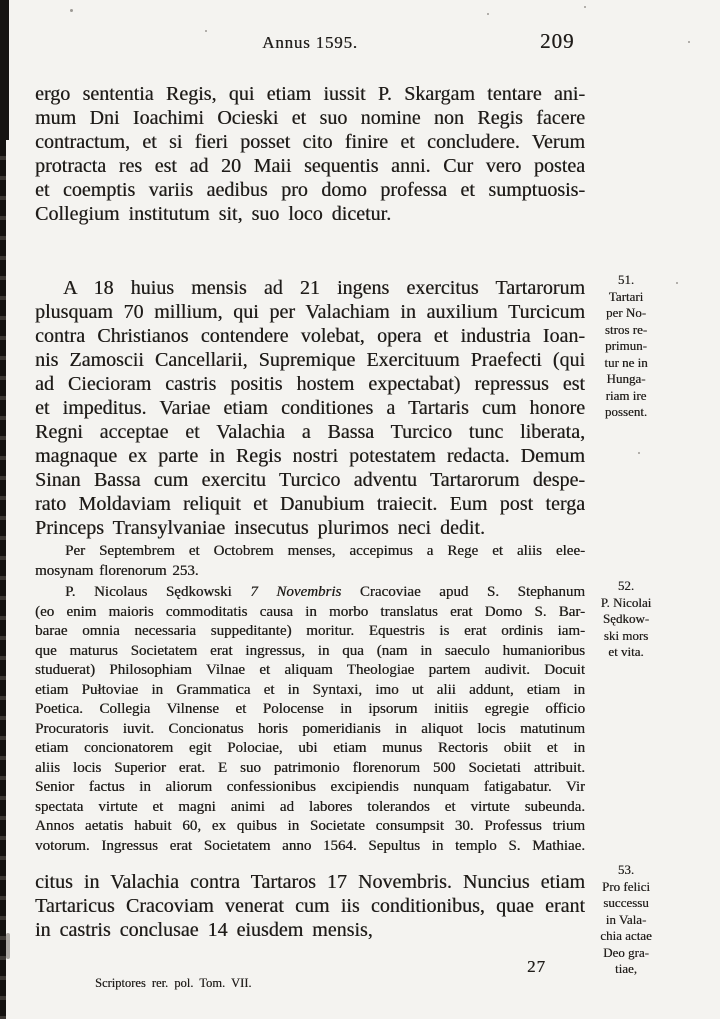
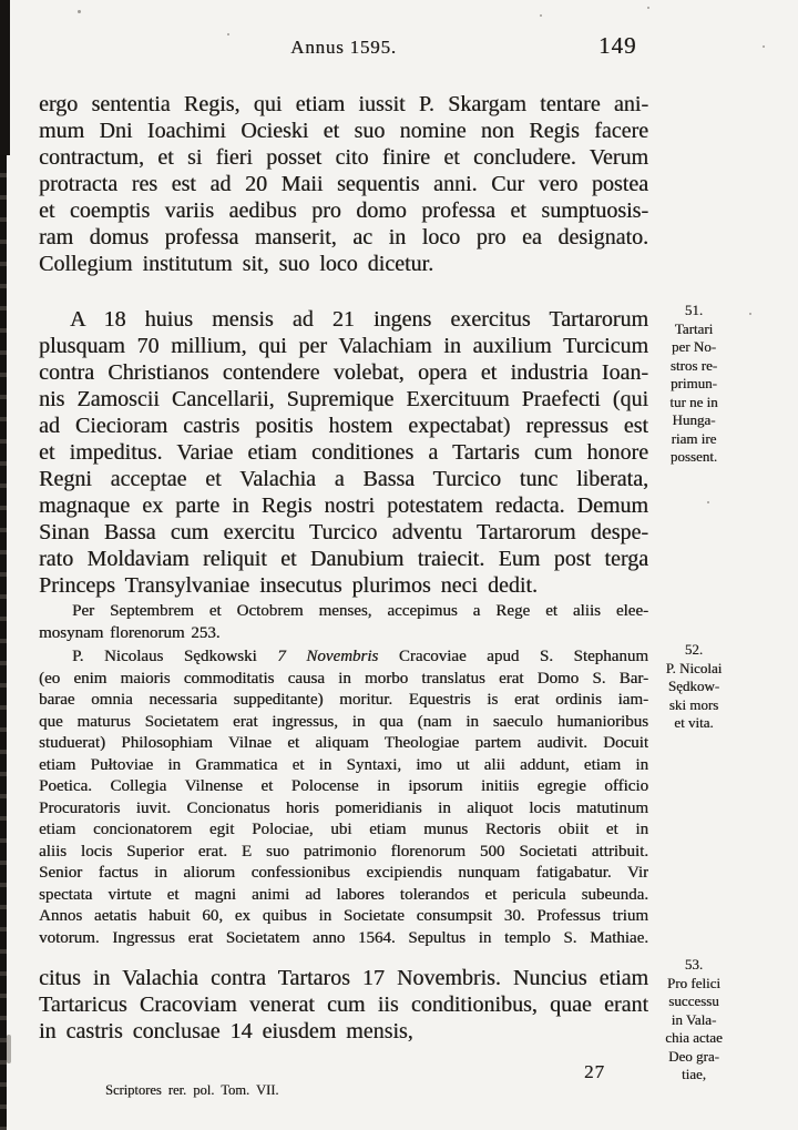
  Annus 1595.
- 209
+ 149
  ergo sententia Regis, qui etiam iussit P. Skargam tentare ani-
  mum Dni Ioachimi Ocieski et suo nomine non Regis facere
  contractum, et si fieri posset cito finire et concludere. Verum
  protracta res est ad 20 Maii sequentis anni. Cur vero postea
  et coemptis variis aedibus pro domo professa et sumptuosis-
+ ram domus professa manserit, ac in loco pro ea designato.
  Collegium institutum sit, suo loco dicetur.
  A 18 huius mensis ad 21 ingens exercitus Tartarorum
  plusquam 70 millium, qui per Valachiam in auxilium Turcicum
  contra Christianos contendere volebat, opera et industria Ioan-
  nis Zamoscii Cancellarii, Supremique Exercituum Praefecti (qui
  ad Ciecioram castris positis hostem expectabat) repressus est
  et impeditus. Variae etiam conditiones a Tartaris cum honore
  Regni acceptae et Valachia a Bassa Turcico tunc liberata,
  magnaque ex parte in Regis nostri potestatem redacta. Demum
  Sinan Bassa cum exercitu Turcico adventu Tartarorum despe-
  rato Moldaviam reliquit et Danubium traiecit. Eum post terga
  Princeps Transylvaniae insecutus plurimos neci dedit.
  Per Septembrem et Octobrem menses, accepimus a Rege et aliis elee-
  mosynam florenorum 253.
  P. Nicolaus Sędkowski 7 Novembris Cracoviae apud S. Stephanum
  (eo enim maioris commoditatis causa in morbo translatus erat Domo S. Bar-
  barae omnia necessaria suppeditante) moritur. Equestris is erat ordinis iam-
  que maturus Societatem erat ingressus, in qua (nam in saeculo humanioribus
  studuerat) Philosophiam Vilnae et aliquam Theologiae partem audivit. Docuit
  etiam Pułtoviae in Grammatica et in Syntaxi, imo ut alii addunt, etiam in
  Poetica. Collegia Vilnense et Polocense in ipsorum initiis egregie officio
  Procuratoris iuvit. Concionatus horis pomeridianis in aliquot locis matutinum
  etiam concionatorem egit Polociae, ubi etiam munus Rectoris obiit et in
  aliis locis Superior erat. E suo patrimonio florenorum 500 Societati attribuit.
  Senior factus in aliorum confessionibus excipiendis nunquam fatigabatur. Vir
- spectata virtute et magni animi ad labores tolerandos et virtute subeunda.
+ spectata virtute et magni animi ad labores tolerandos et pericula subeunda.
  Annos aetatis habuit 60, ex quibus in Societate consumpsit 30. Professus trium
  votorum. Ingressus erat Societatem anno 1564. Sepultus in templo S. Mathiae.
  citus in Valachia contra Tartaros 17 Novembris. Nuncius etiam
  Tartaricus Cracoviam venerat cum iis conditionibus, quae erant
  in castris conclusae 14 eiusdem mensis,
  51.
  Tartari
  per No-
  stros re-
  primun-
  tur ne in
  Hunga-
  riam ire
  possent.
  52.
  P. Nicolai
  Sędkow-
  ski mors
  et vita.
  53.
  Pro felici
  successu
  in Vala-
  chia actae
  Deo gra-
  tiae,
  Scriptores rer. pol. Tom. VII.
  27
